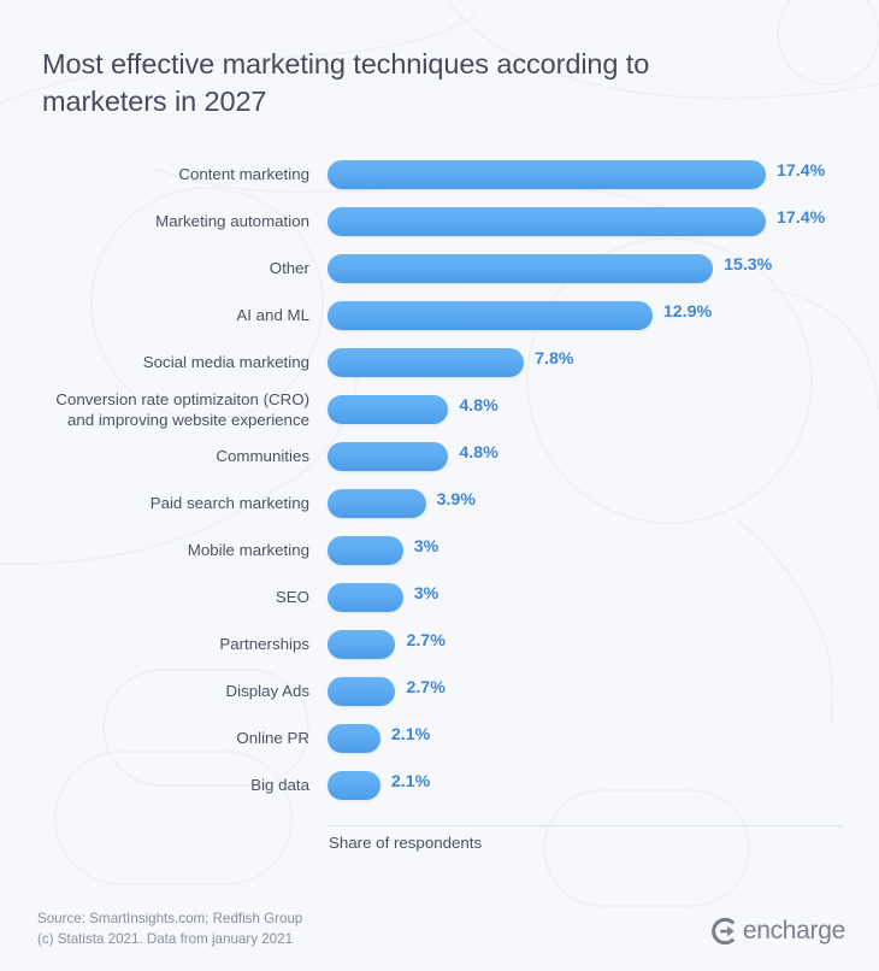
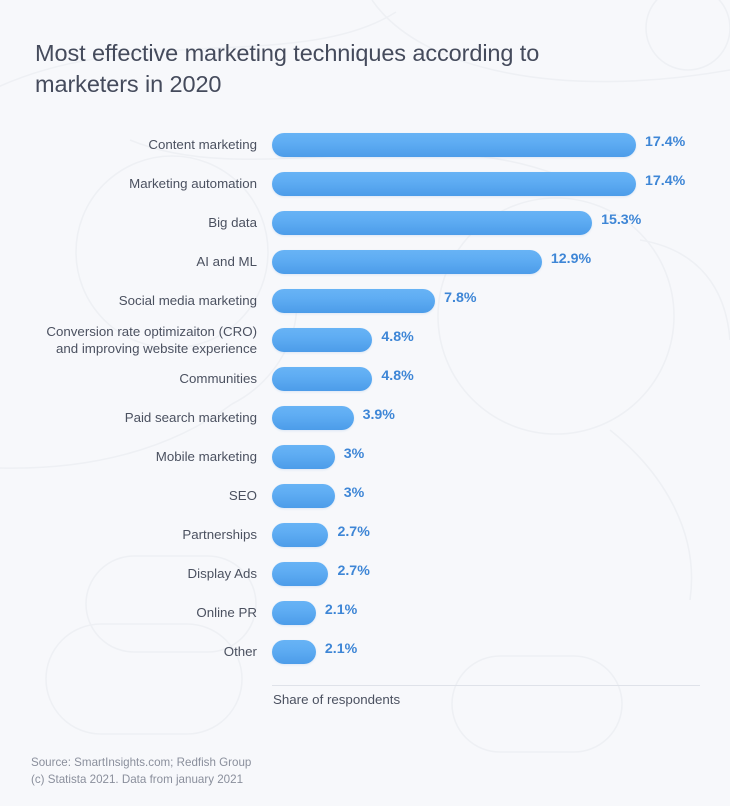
- Most effective marketing techniques according to marketers in 2027
+ Most effective marketing techniques according to marketers in 2020
  Content marketing
  17.4%
  Marketing automation
  17.4%
- Other
+ Big data
  15.3%
  AI and ML
  12.9%
  Social media marketing
  7.8%
  Conversion rate optimizaiton (CRO)
  and improving website experience
  4.8%
  Communities
  4.8%
  Paid search marketing
  3.9%
  Mobile marketing
  3%
  SEO
  3%
  Partnerships
  2.7%
  Display Ads
  2.7%
  Online PR
  2.1%
- Big data
+ Other
  2.1%
  Share of respondents
  Source: SmartInsights.com; Redfish Group
  (c) Statista 2021. Data from january 2021
- encharge
